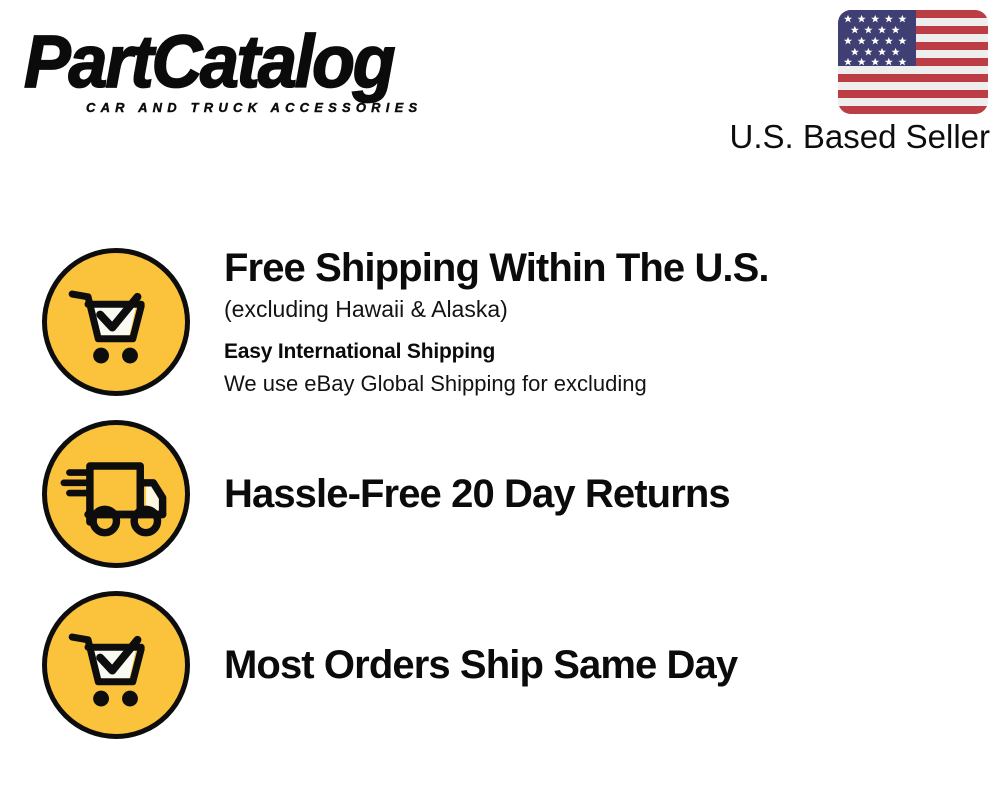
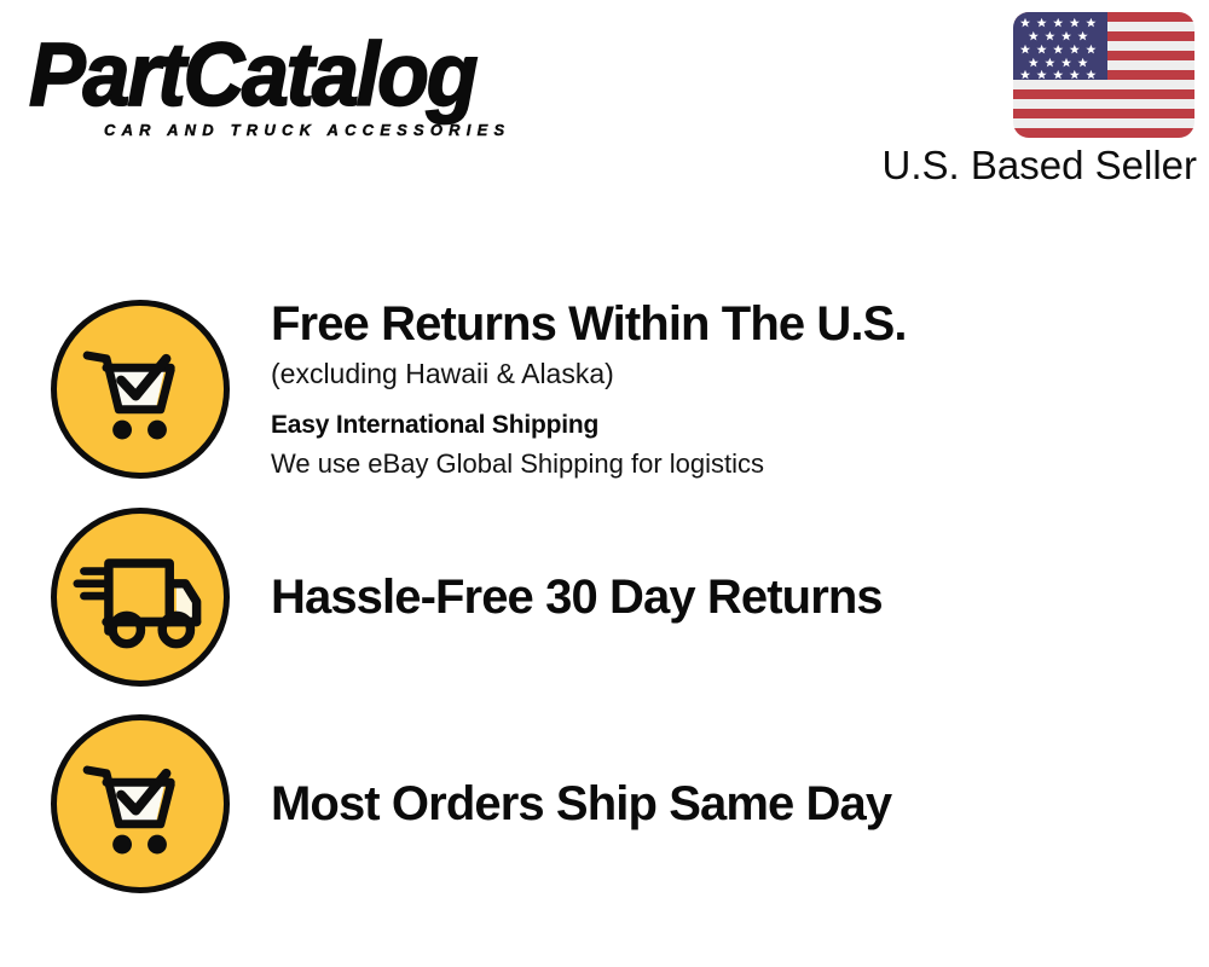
  PartCatalog
  CAR AND TRUCK ACCESSORIES
  U.S. Based Seller
- Free Shipping Within The U.S.
+ Free Returns Within The U.S.
  (excluding Hawaii & Alaska)
  Easy International Shipping
- We use eBay Global Shipping for excluding
+ We use eBay Global Shipping for logistics
- Hassle-Free 20 Day Returns
+ Hassle-Free 30 Day Returns
  Most Orders Ship Same Day
